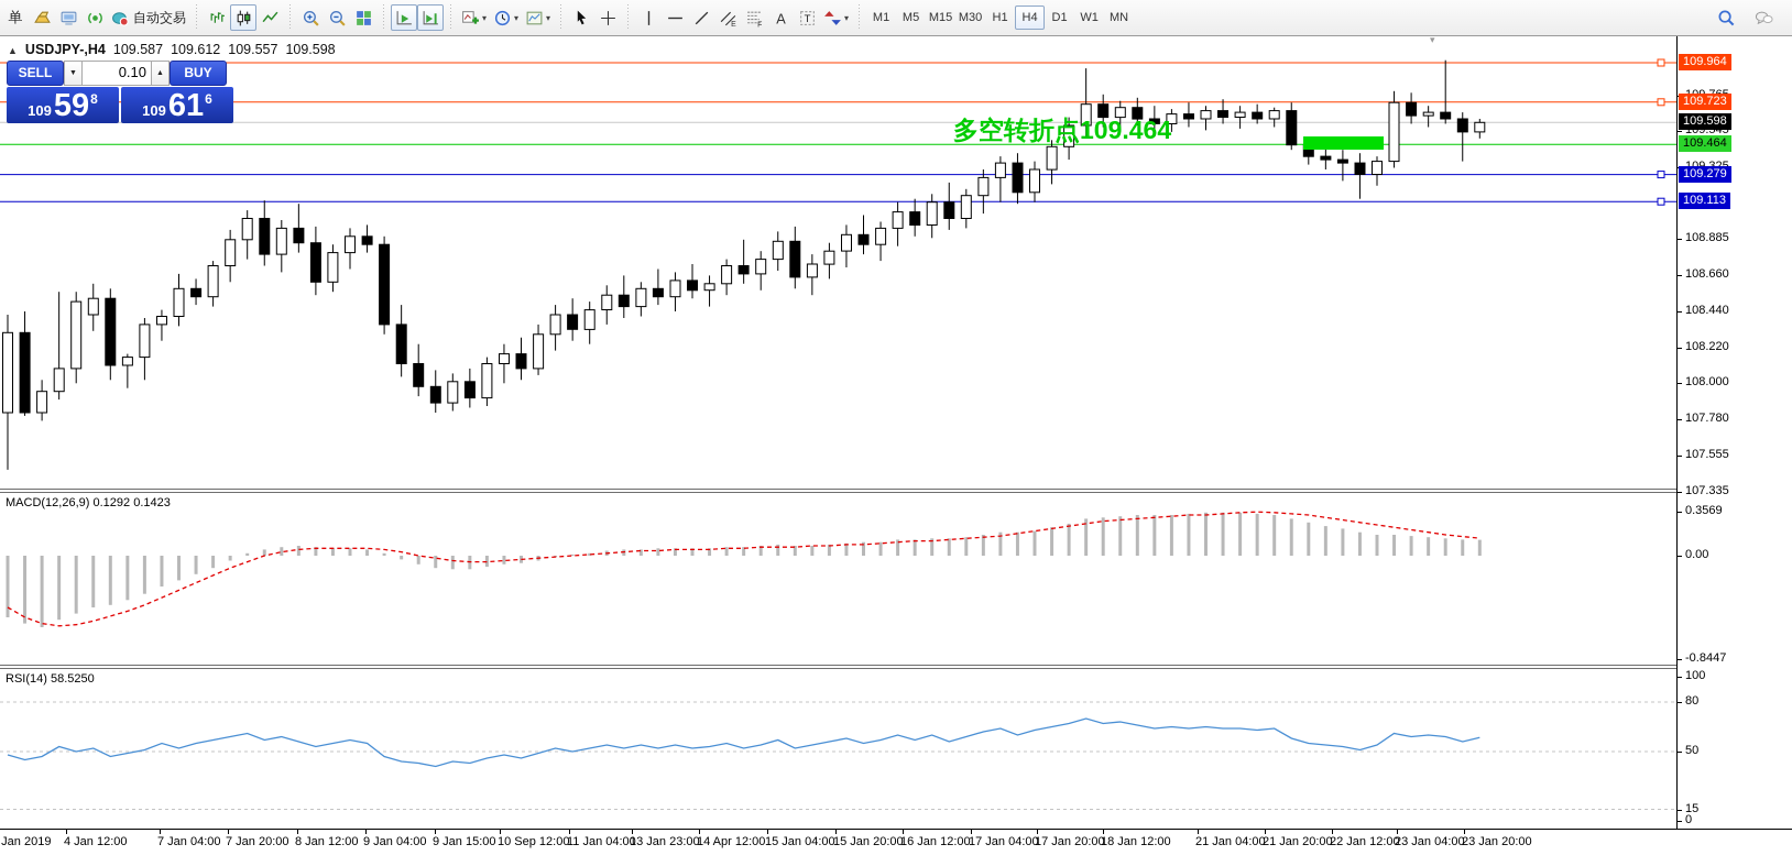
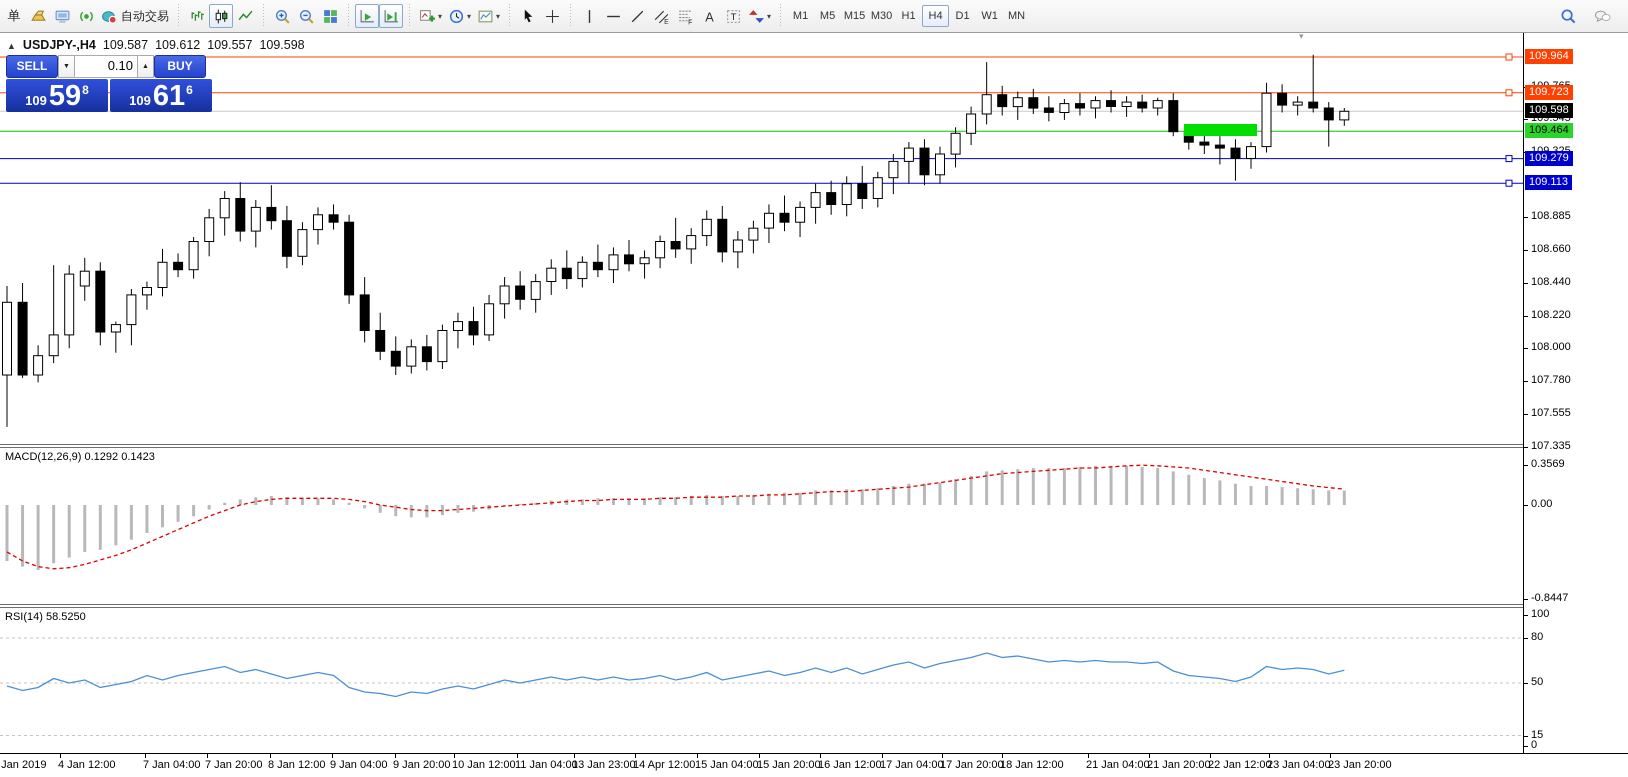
  单
  自动交易
  ▾
  ▾
  ▾
  A
  T
  ▾
  M1
  M5
  M15
  M30
  H1
  H4
  D1
  W1
  MN
  109.545
  108.885
  108.660
  108.440
  108.220
  108.000
  107.780
  107.555
  107.335
  0.3569
  0.00
  -0.8447
  100
  80
  50
  15
  0
  109.964
  109.723
  109.598
  109.464
  109.279
  109.113
  Jan 2019
  4 Jan 12:00
  7 Jan 04:00
  7 Jan 20:00
  8 Jan 12:00
  9 Jan 04:00
- 9 Jan 15:00
+ 9 Jan 20:00
- 10 Sep 12:00
+ 10 Jan 12:00
  11 Jan 04:00
  13 Jan 23:00
  14 Apr 12:00
  15 Jan 04:00
  15 Jan 20:00
  16 Jan 12:00
  17 Jan 04:00
  17 Jan 20:00
  18 Jan 12:00
  21 Jan 04:00
  21 Jan 20:00
  22 Jan 12:00
  23 Jan 04:00
  23 Jan 20:00
  ▲
  USDJPY-,H4
  109.587
  109.612
  109.557
  109.598
  SELL
  0.10
  BUY
  109
  59
  8
  109
  61
  6
  MACD(12,26,9) 0.1292 0.1423
  RSI(14) 58.5250
- 多空转折点109.464
  ▾
